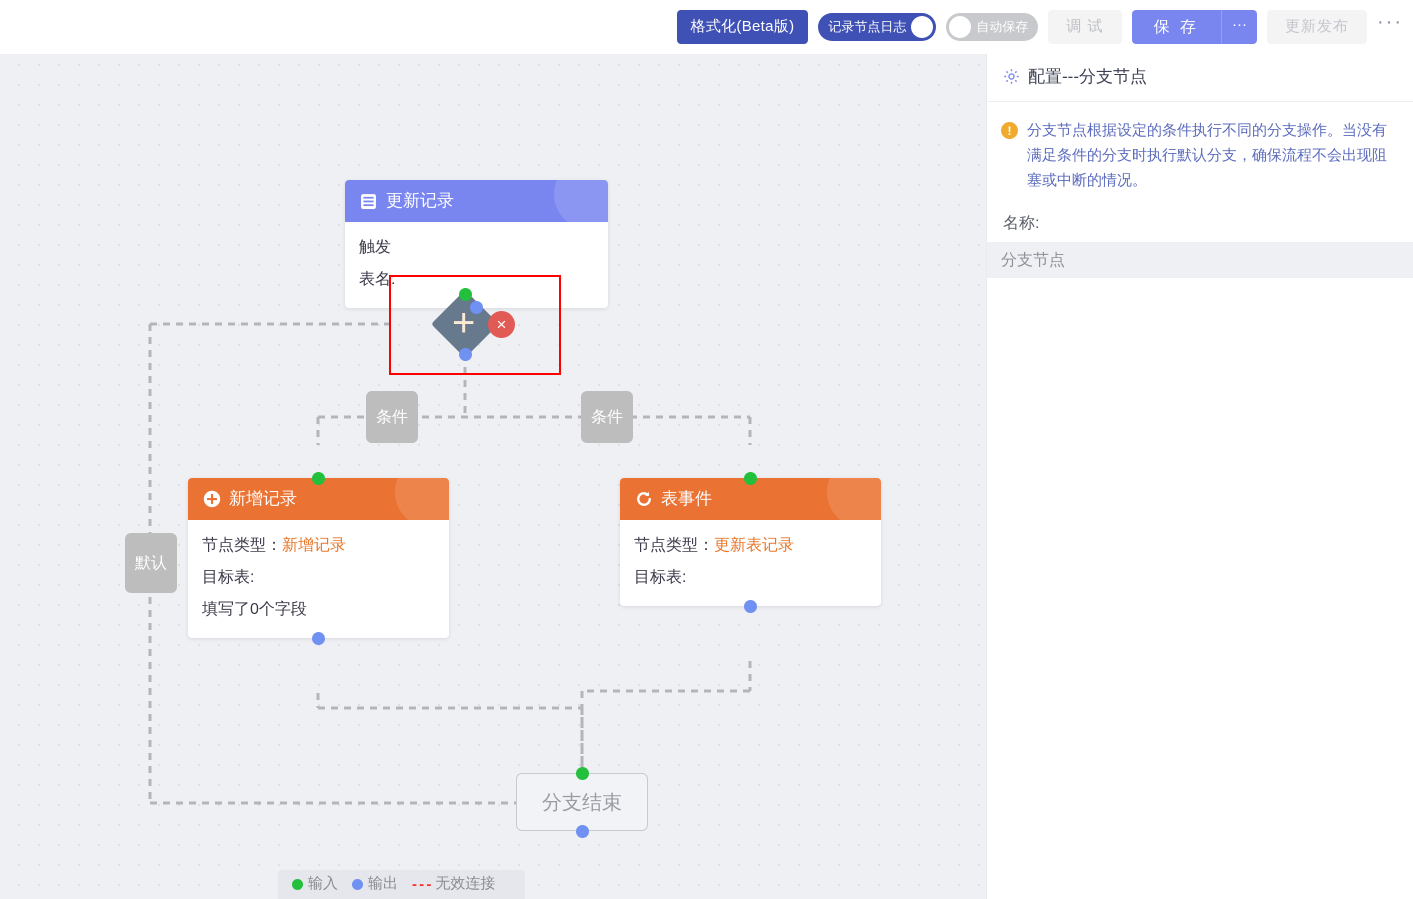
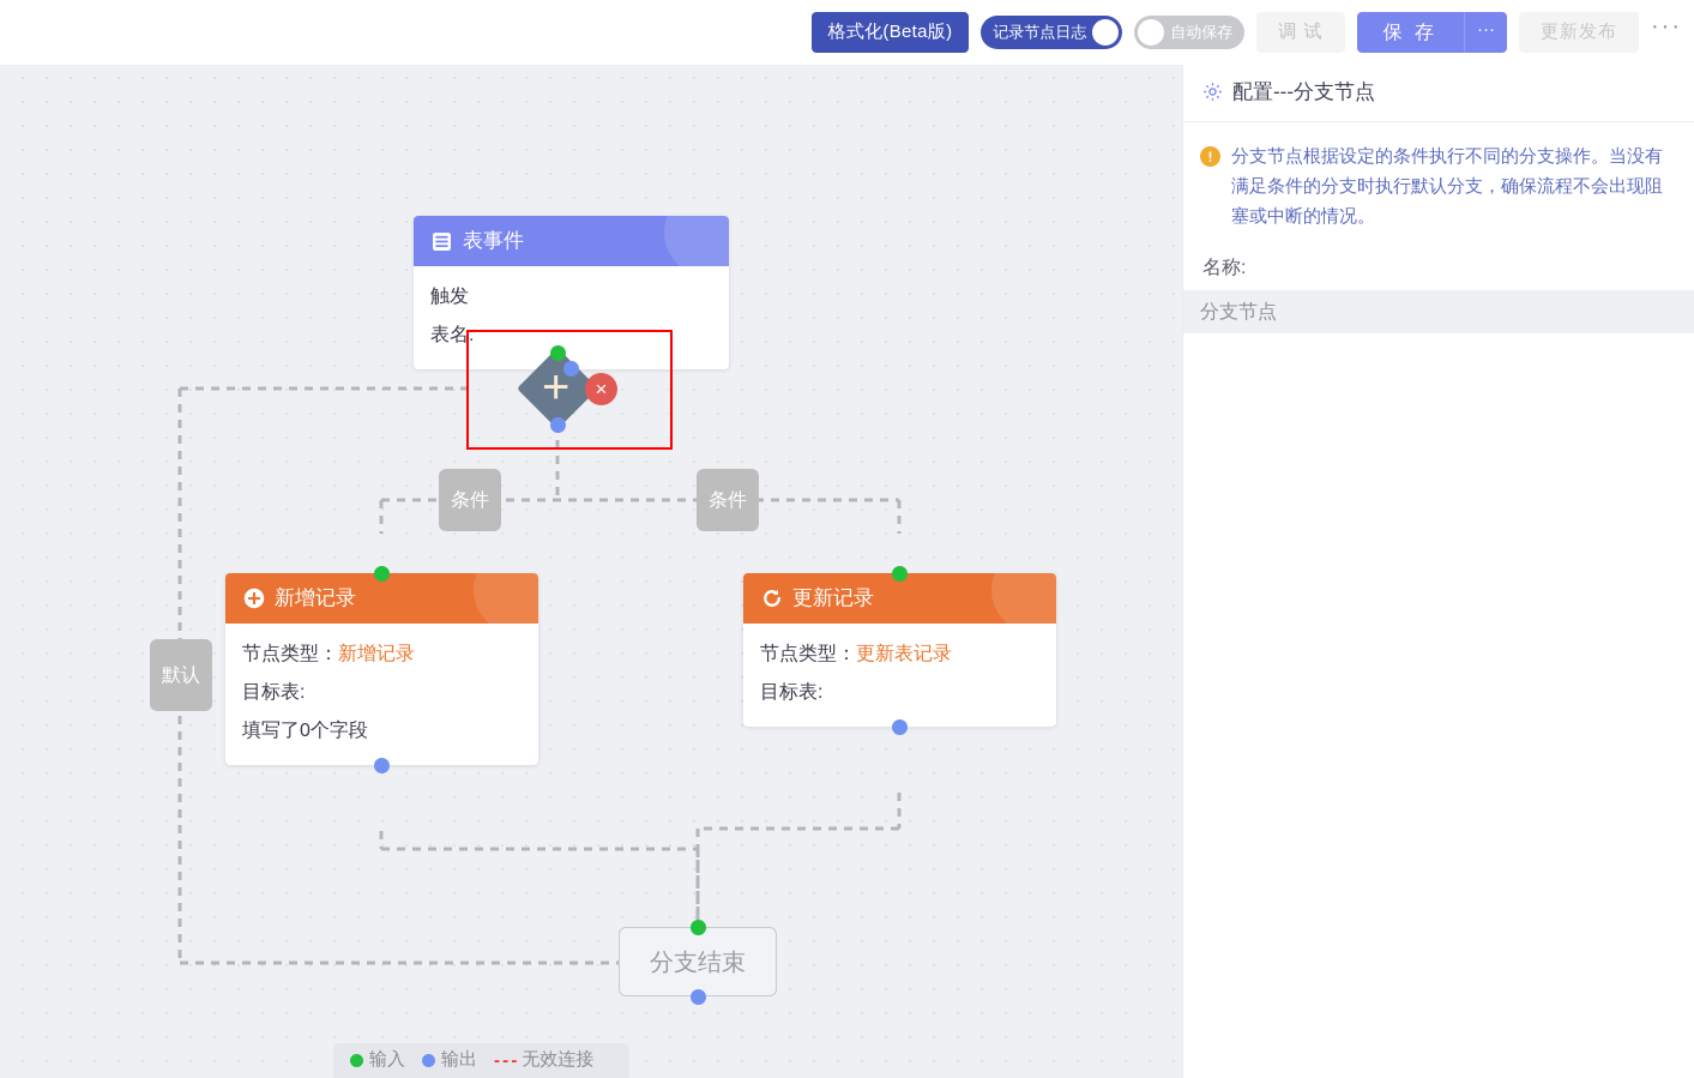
  格式化(Beta版)
  记录节点日志
  自动保存
  调 试
  保 存
  ···
  更新发布
  ···
- 更新记录
+ 表事件
  触发
  表名:
  +
  ×
  条件
  条件
  默认
  新增记录
  节点类型：新增记录
  目标表:
  填写了0个字段
- 表事件
+ 更新记录
  节点类型：更新表记录
  目标表:
  分支结束
  输入
  输出
  - - -
  无效连接
  配置---分支节点
  !
  分支节点根据设定的条件执行不同的分支操作。当没有满足条件的分支时执行默认分支，确保流程不会出现阻塞或中断的情况。
  名称:
  分支节点
